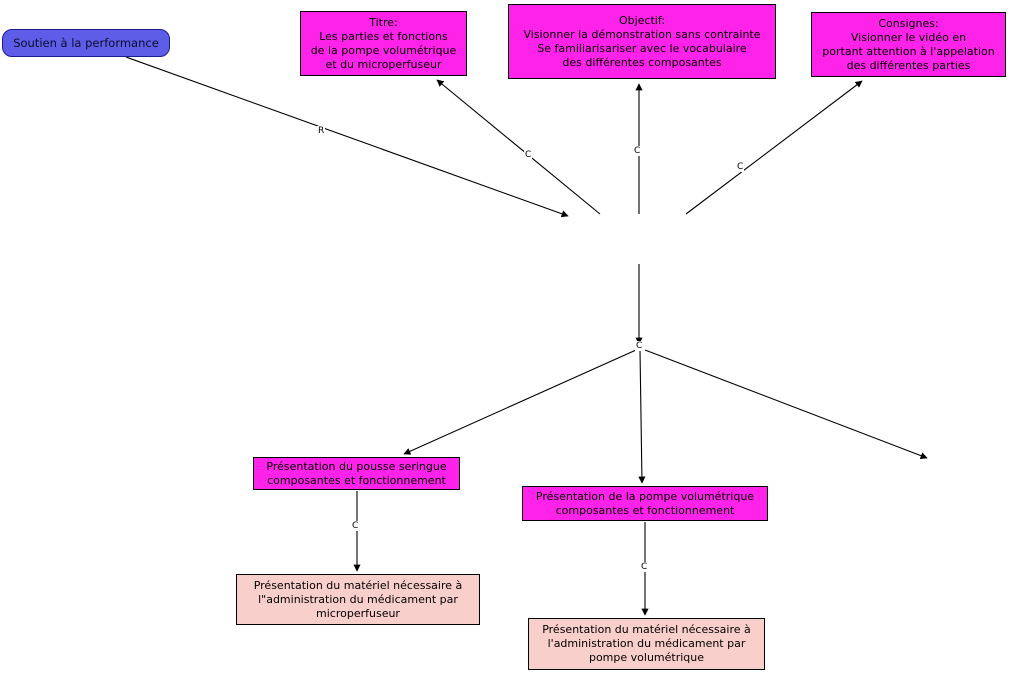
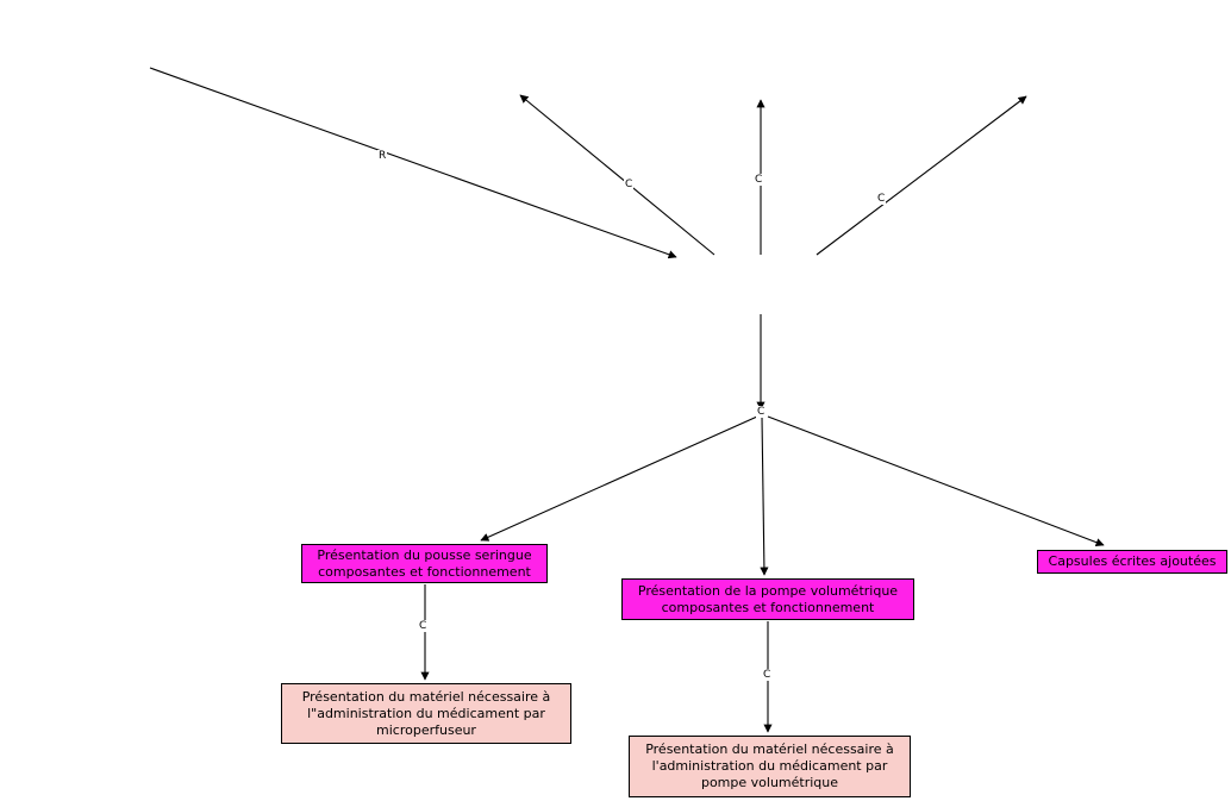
  R
  C
  C
  C
  C
  C
  C
- Soutien à la performance
- Titre:
- Les parties et fonctions
- de la pompe volumétrique
- et du microperfuseur
- Objectif:
- Visionner la démonstration sans contrainte
- Se familiarisariser avec le vocabulaire
- des différentes composantes
- Consignes:
- Visionner le vidéo en
- portant attention à l'appelation
- des différentes parties
  Présentation du pousse seringue
  composantes et fonctionnement
  Présentation de la pompe volumétrique
  composantes et fonctionnement
+ Capsules écrites ajoutées
  Présentation du matériel nécessaire à
  l"administration du médicament par
  microperfuseur
  Présentation du matériel nécessaire à
  l'administration du médicament par
  pompe volumétrique
